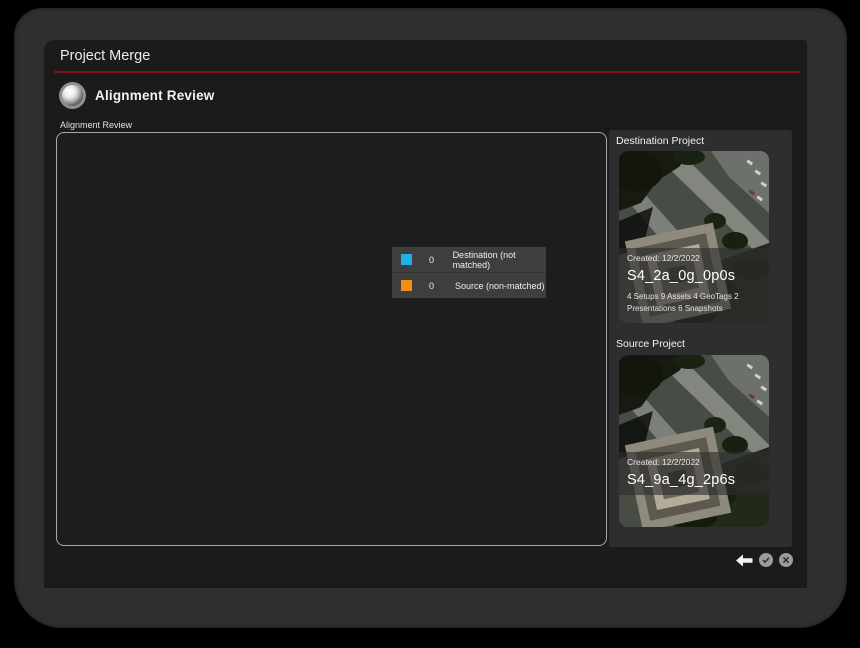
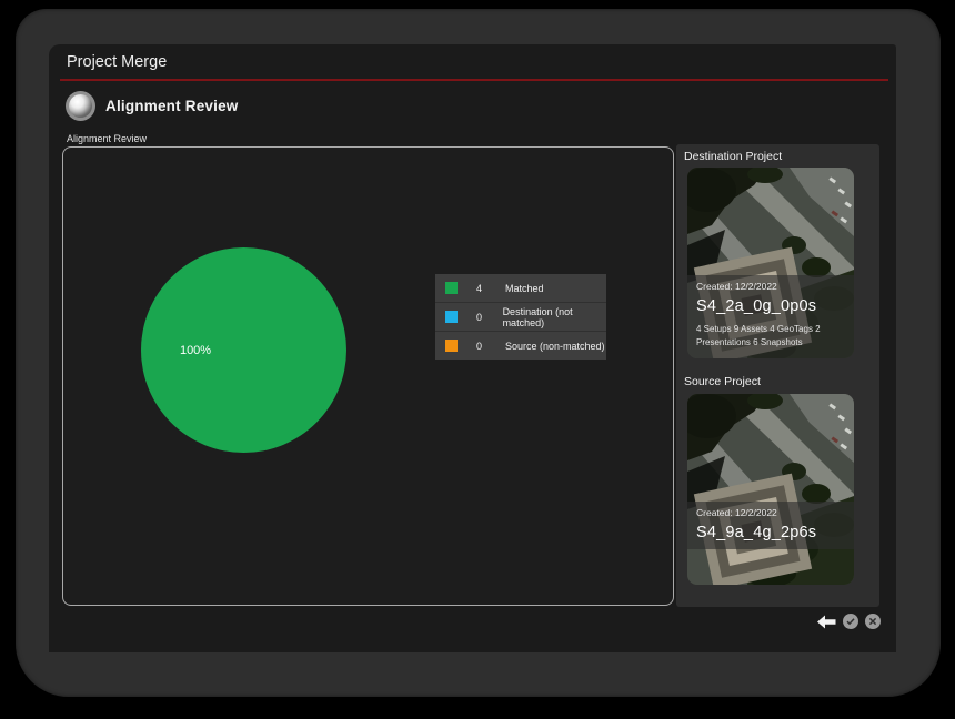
  Project Merge
  Alignment Review
  Alignment Review
+ 100%
+ 4
+ Matched
  0
  Destination (not matched)
  0
  Source (non-matched)
  Destination Project
  Created: 12/2/2022
  S4_2a_0g_0p0s
  4 Setups 9 Assets 4 GeoTags 2 Presentations 6 Snapshots
  Source Project
  Created: 12/2/2022
  S4_9a_4g_2p6s
